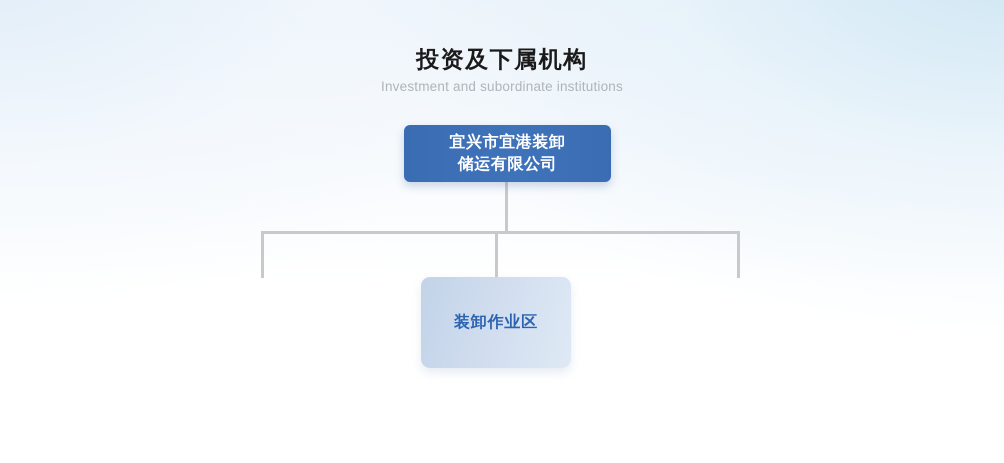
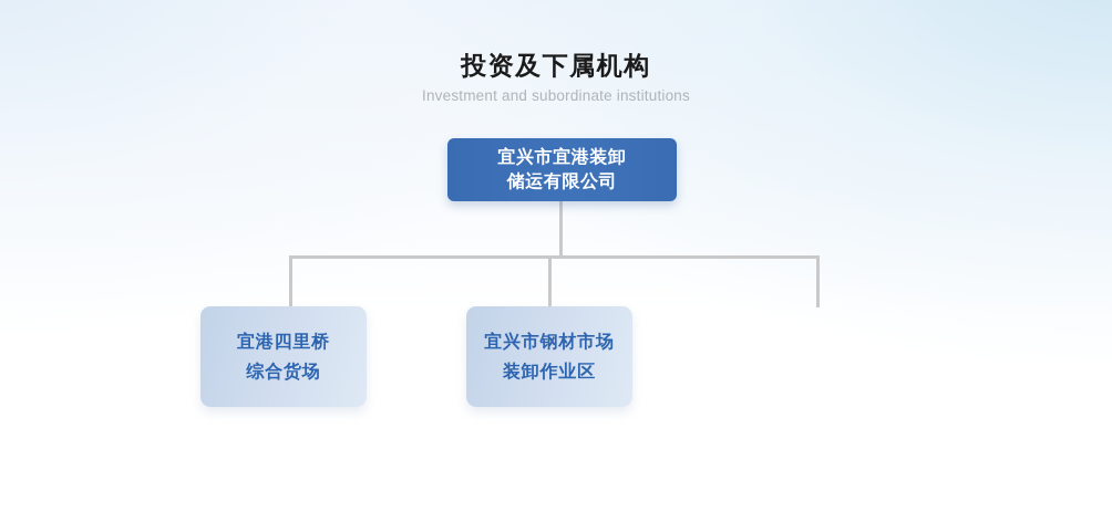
  投资及下属机构
  Investment and subordinate institutions
  宜兴市宜港装卸
  储运有限公司
+ 宜港四里桥
+ 综合货场
+ 宜兴市钢材市场
  装卸作业区
